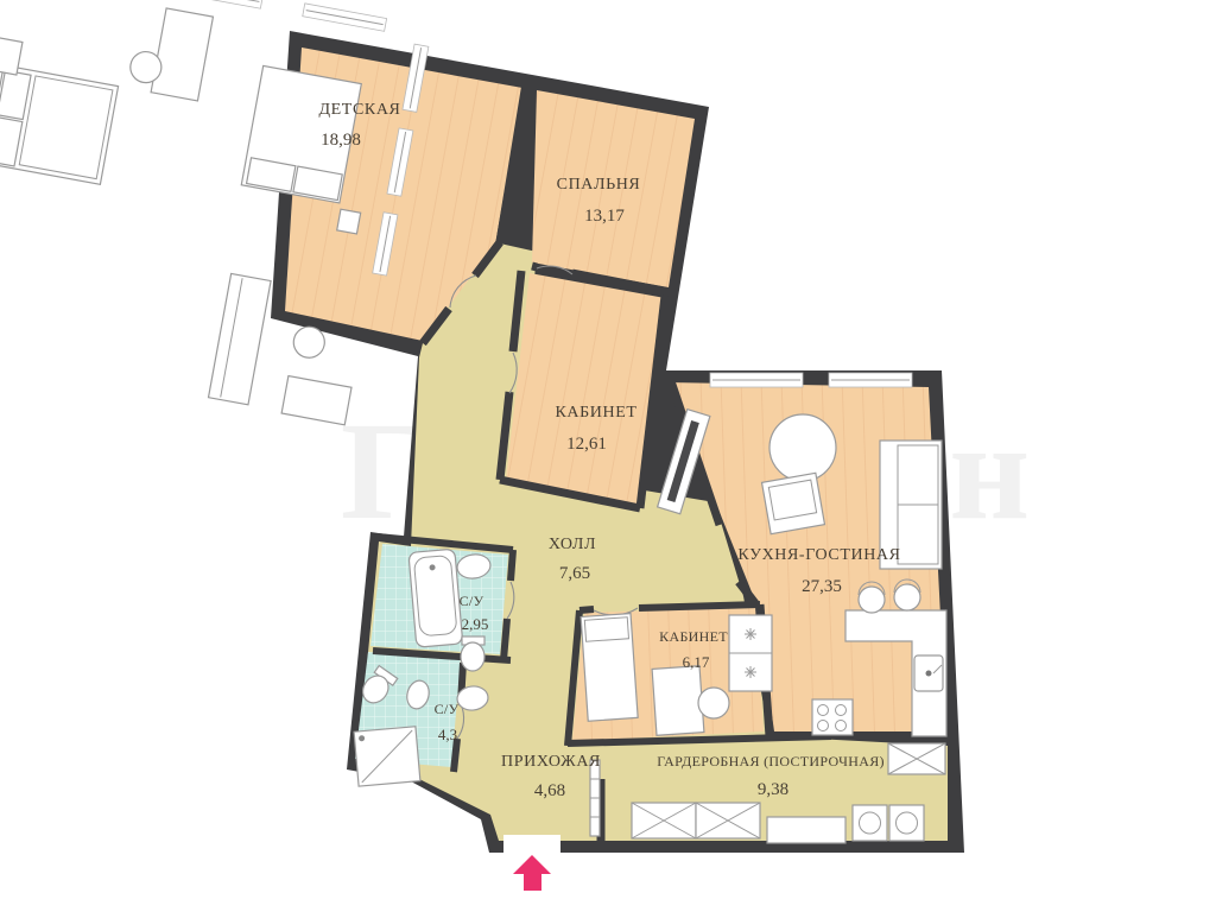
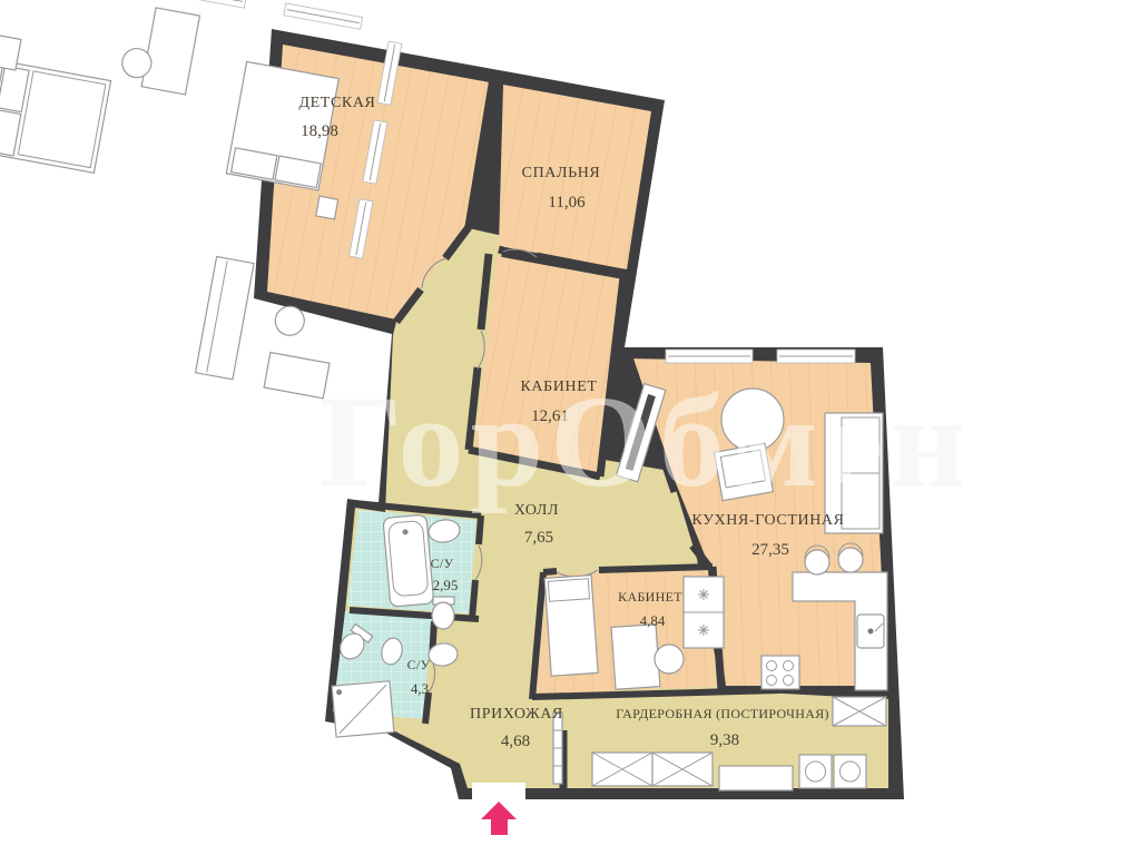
  ДЕТСКАЯ
  18,98
  СПАЛЬНЯ
- 13,17
+ 11,06
  КАБИНЕТ
  12,61
  ХОЛЛ
  7,65
  КУХНЯ-ГОСТИНАЯ
  27,35
  КАБИНЕТ
- 6,17
+ 4,84
  С/У
  2,95
  С/У
  4,3
  ПРИХОЖАЯ
  4,68
  ГАРДЕРОБНАЯ (ПОСТИРОЧНАЯ)
  9,38
+ ГорОбмен
